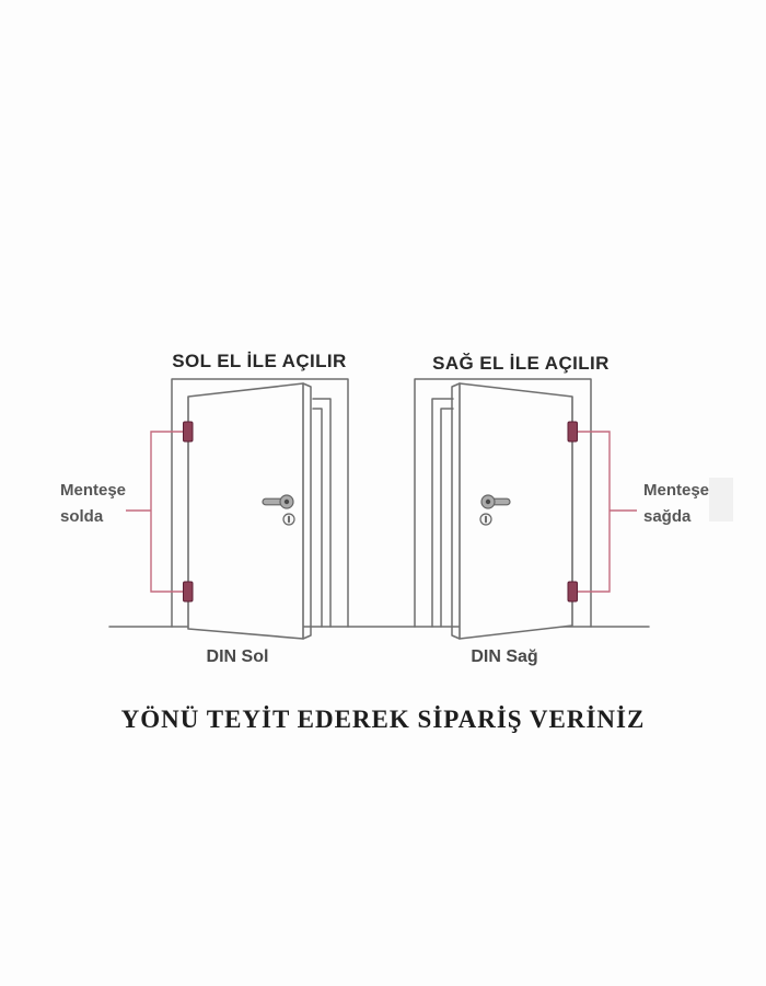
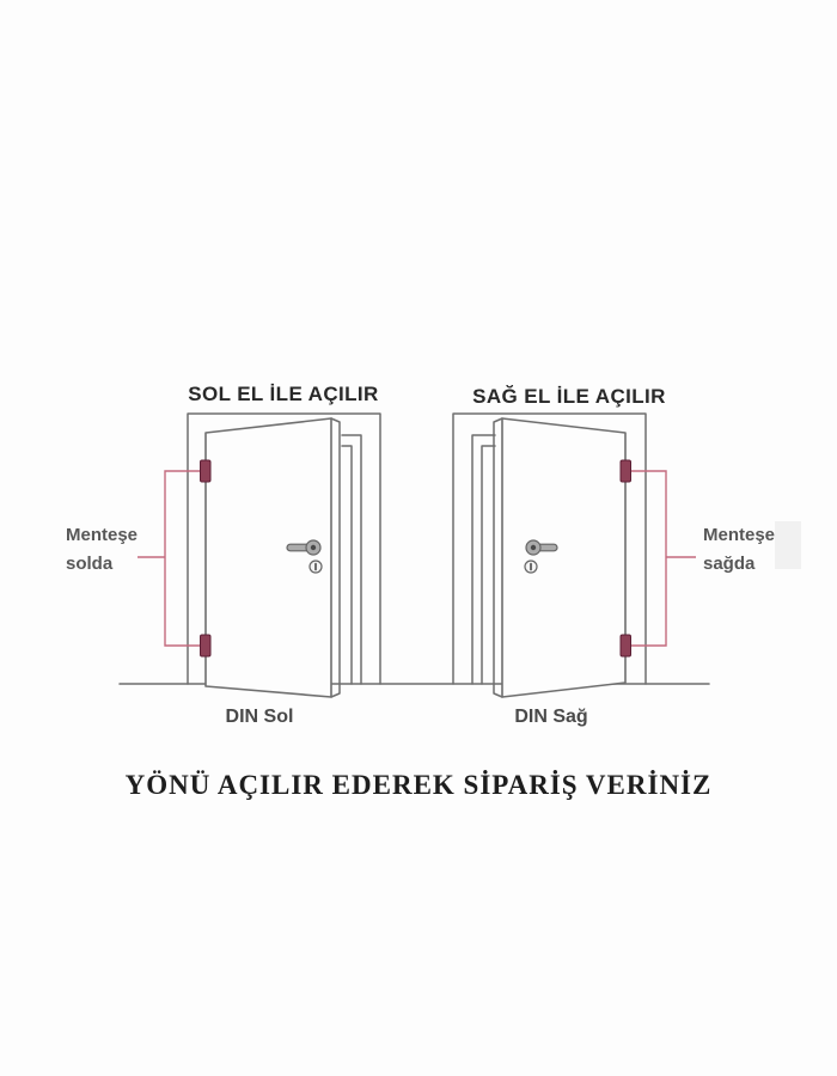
  SOL EL İLE AÇILIR
  SAĞ EL İLE AÇILIR
  Menteşe
  solda
  Menteşe
  sağda
  DIN Sol
  DIN Sağ
- YÖNÜ TEYİT EDEREK SİPARİŞ VERİNİZ
+ YÖNÜ AÇILIR EDEREK SİPARİŞ VERİNİZ
